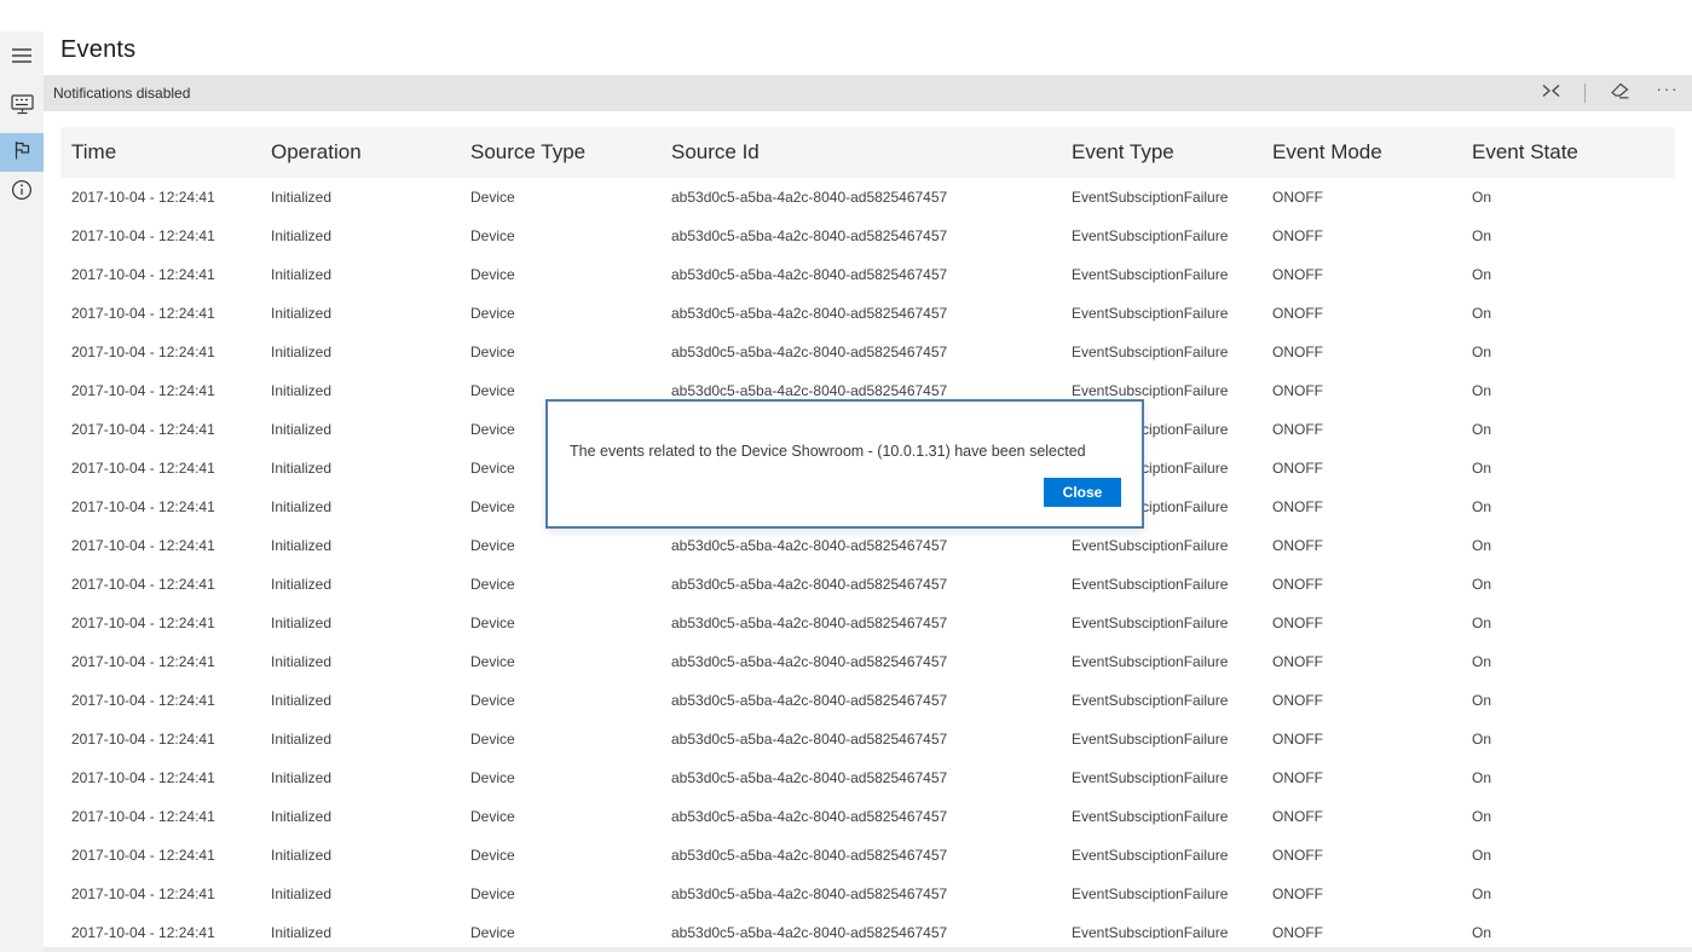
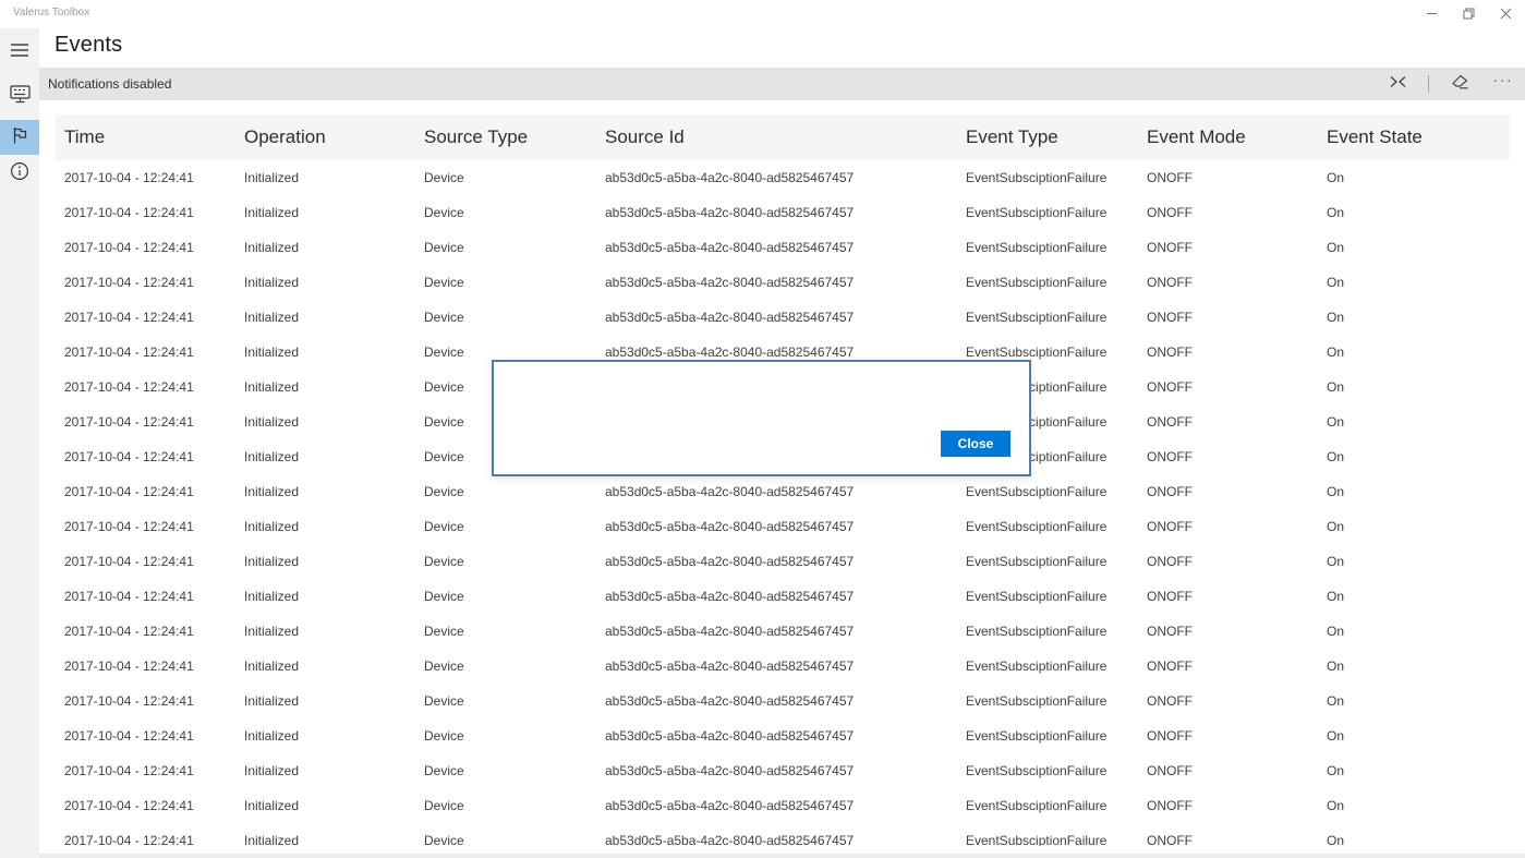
+ Valerus Toolbox
  Events
  Notifications disabled
  ···
  Time
  Operation
  Source Type
  Source Id
  Event Type
  Event Mode
  Event State
  2017-10-04 - 12:24:41
  Initialized
  Device
  ab53d0c5-a5ba-4a2c-8040-ad5825467457
  EventSubsciptionFailure
  ONOFF
  On
  2017-10-04 - 12:24:41
  Initialized
  Device
  ab53d0c5-a5ba-4a2c-8040-ad5825467457
  EventSubsciptionFailure
  ONOFF
  On
  2017-10-04 - 12:24:41
  Initialized
  Device
  ab53d0c5-a5ba-4a2c-8040-ad5825467457
  EventSubsciptionFailure
  ONOFF
  On
  2017-10-04 - 12:24:41
  Initialized
  Device
  ab53d0c5-a5ba-4a2c-8040-ad5825467457
  EventSubsciptionFailure
  ONOFF
  On
  2017-10-04 - 12:24:41
  Initialized
  Device
  ab53d0c5-a5ba-4a2c-8040-ad5825467457
  EventSubsciptionFailure
  ONOFF
  On
  2017-10-04 - 12:24:41
  Initialized
  Device
  ab53d0c5-a5ba-4a2c-8040-ad5825467457
  EventSubsciptionFailure
  ONOFF
  On
  2017-10-04 - 12:24:41
  Initialized
  Device
  ONOFF
  On
  2017-10-04 - 12:24:41
  Initialized
  Device
  ONOFF
  On
  2017-10-04 - 12:24:41
  Initialized
  Device
  ONOFF
  On
  2017-10-04 - 12:24:41
  Initialized
  Device
  ab53d0c5-a5ba-4a2c-8040-ad5825467457
  EventSubsciptionFailure
  ONOFF
  On
  2017-10-04 - 12:24:41
  Initialized
  Device
  ab53d0c5-a5ba-4a2c-8040-ad5825467457
  EventSubsciptionFailure
  ONOFF
  On
  2017-10-04 - 12:24:41
  Initialized
  Device
  ab53d0c5-a5ba-4a2c-8040-ad5825467457
  EventSubsciptionFailure
  ONOFF
  On
  2017-10-04 - 12:24:41
  Initialized
  Device
  ab53d0c5-a5ba-4a2c-8040-ad5825467457
  EventSubsciptionFailure
  ONOFF
  On
  2017-10-04 - 12:24:41
  Initialized
  Device
  ab53d0c5-a5ba-4a2c-8040-ad5825467457
  EventSubsciptionFailure
  ONOFF
  On
  2017-10-04 - 12:24:41
  Initialized
  Device
  ab53d0c5-a5ba-4a2c-8040-ad5825467457
  EventSubsciptionFailure
  ONOFF
  On
  2017-10-04 - 12:24:41
  Initialized
  Device
  ab53d0c5-a5ba-4a2c-8040-ad5825467457
  EventSubsciptionFailure
  ONOFF
  On
  2017-10-04 - 12:24:41
  Initialized
  Device
  ab53d0c5-a5ba-4a2c-8040-ad5825467457
  EventSubsciptionFailure
  ONOFF
  On
  2017-10-04 - 12:24:41
  Initialized
  Device
  ab53d0c5-a5ba-4a2c-8040-ad5825467457
  EventSubsciptionFailure
  ONOFF
  On
  2017-10-04 - 12:24:41
  Initialized
  Device
  ab53d0c5-a5ba-4a2c-8040-ad5825467457
  EventSubsciptionFailure
  ONOFF
  On
  2017-10-04 - 12:24:41
  Initialized
  Device
  ab53d0c5-a5ba-4a2c-8040-ad5825467457
  EventSubsciptionFailure
  ONOFF
  On
- The events related to the Device Showroom - (10.0.1.31) have been selected
  Close
